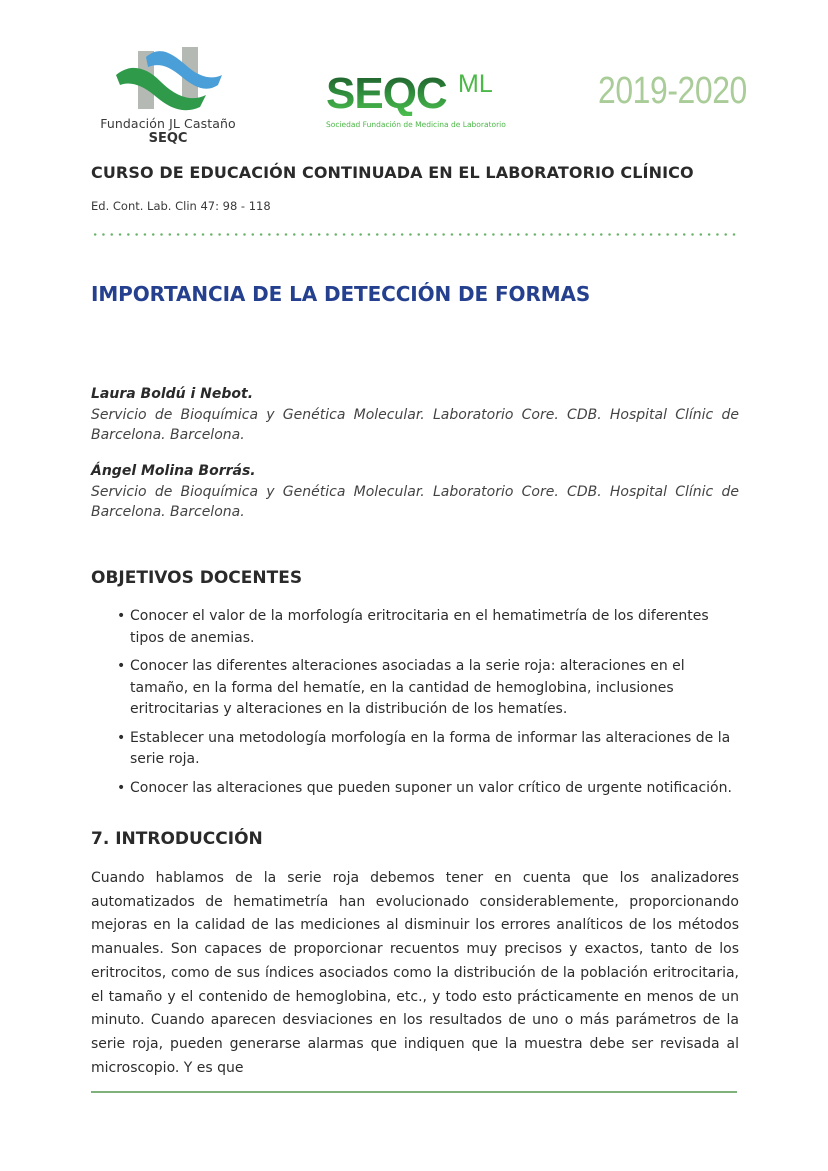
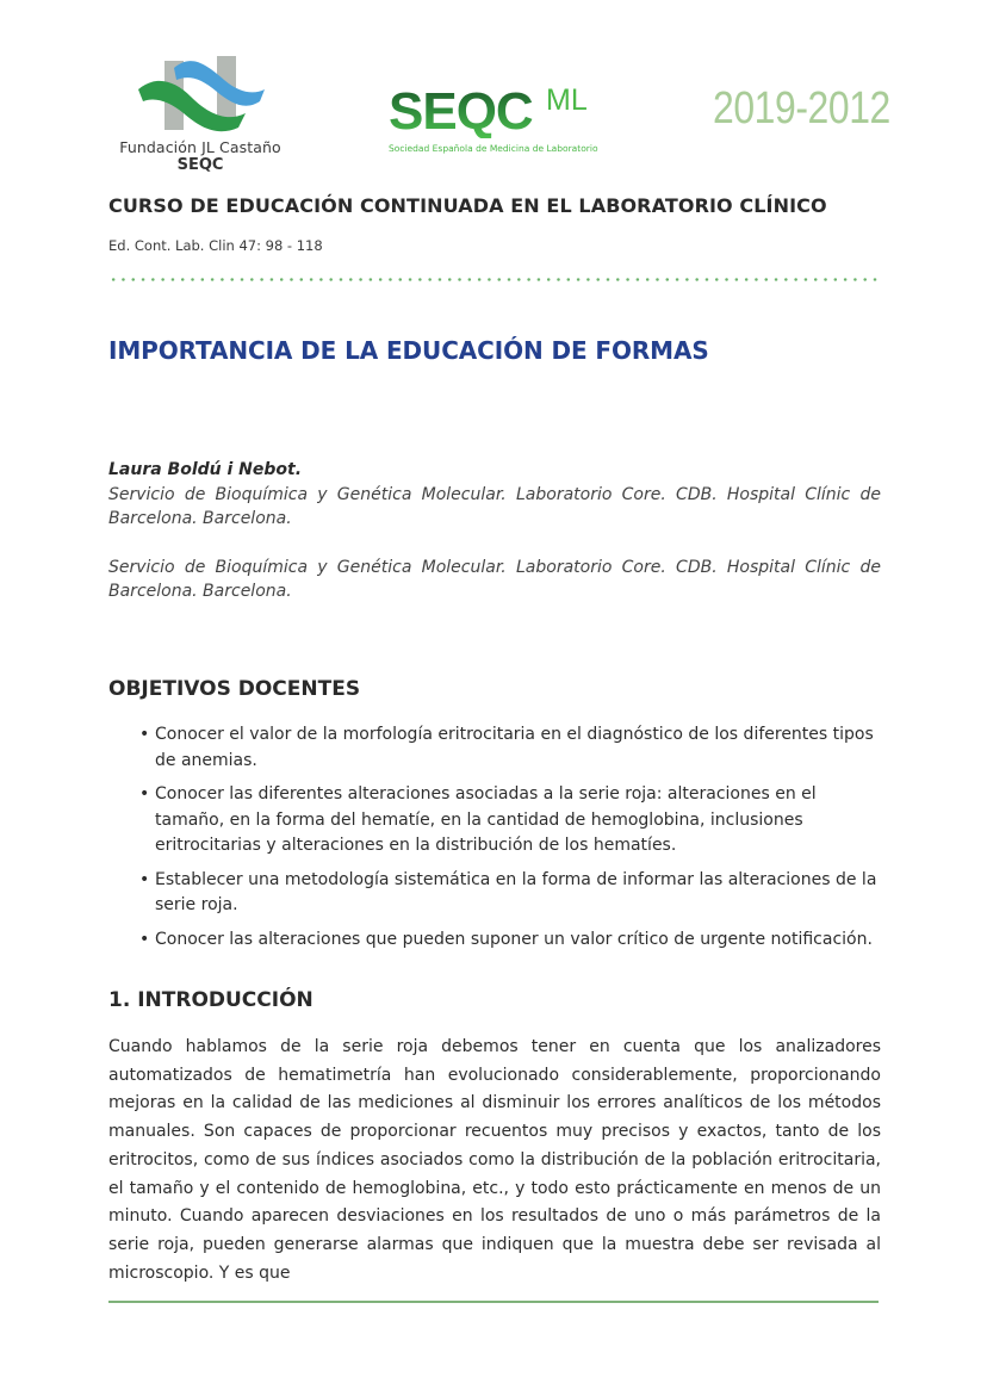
  Fundación JL Castaño
  SEQC
  SEQC
  ML
- Sociedad Fundación de Medicina de Laboratorio
+ Sociedad Española de Medicina de Laboratorio
- 2019-2020
+ 2019-2012
  CURSO DE EDUCACIÓN CONTINUADA EN EL LABORATORIO CLÍNICO
  Ed. Cont. Lab. Clin 47: 98 - 118
- IMPORTANCIA DE LA DETECCIÓN DE FORMAS
+ IMPORTANCIA DE LA EDUCACIÓN DE FORMAS
  Laura Boldú i Nebot.
  Servicio de Bioquímica y Genética Molecular. Laboratorio Core. CDB. Hospital Clínic de Barcelona. Barcelona.
- Ángel Molina Borrás.
  Servicio de Bioquímica y Genética Molecular. Laboratorio Core. CDB. Hospital Clínic de Barcelona. Barcelona.
  OBJETIVOS DOCENTES
  •
- Conocer el valor de la morfología eritrocitaria en el hematimetría de los diferentes tipos de anemias.
+ Conocer el valor de la morfología eritrocitaria en el diagnóstico de los diferentes tipos de anemias.
  •
  Conocer las diferentes alteraciones asociadas a la serie roja: alteraciones en el tamaño, en la forma del hematíe, en la cantidad de hemoglobina, inclusiones eritrocitarias y alteraciones en la distribución de los hematíes.
  •
- Establecer una metodología morfología en la forma de informar las alteraciones de la serie roja.
+ Establecer una metodología sistemática en la forma de informar las alteraciones de la serie roja.
  •
  Conocer las alteraciones que pueden suponer un valor crítico de urgente notificación.
- 7. INTRODUCCIÓN
+ 1. INTRODUCCIÓN
  Cuando hablamos de la serie roja debemos tener en cuenta que los analizadores automatizados de hematimetría han evolucionado considerablemente, proporcionando mejoras en la calidad de las mediciones al disminuir los errores analíticos de los métodos manuales. Son capaces de proporcionar recuentos muy precisos y exactos, tanto de los eritrocitos, como de sus índices asociados como la distribución de la población eritrocitaria, el tamaño y el contenido de hemoglobina, etc., y todo esto prácticamente en menos de un minuto. Cuando aparecen desviaciones en los resultados de uno o más parámetros de la serie roja, pueden generarse alarmas que indiquen que la muestra debe ser revisada al microscopio. Y es que
